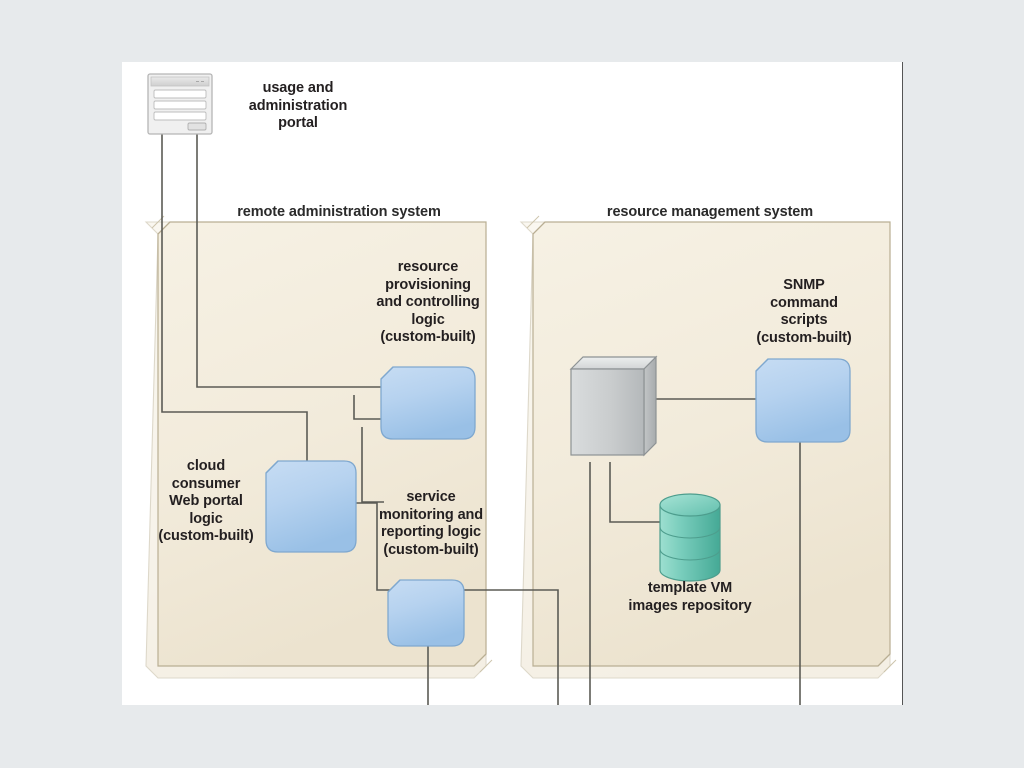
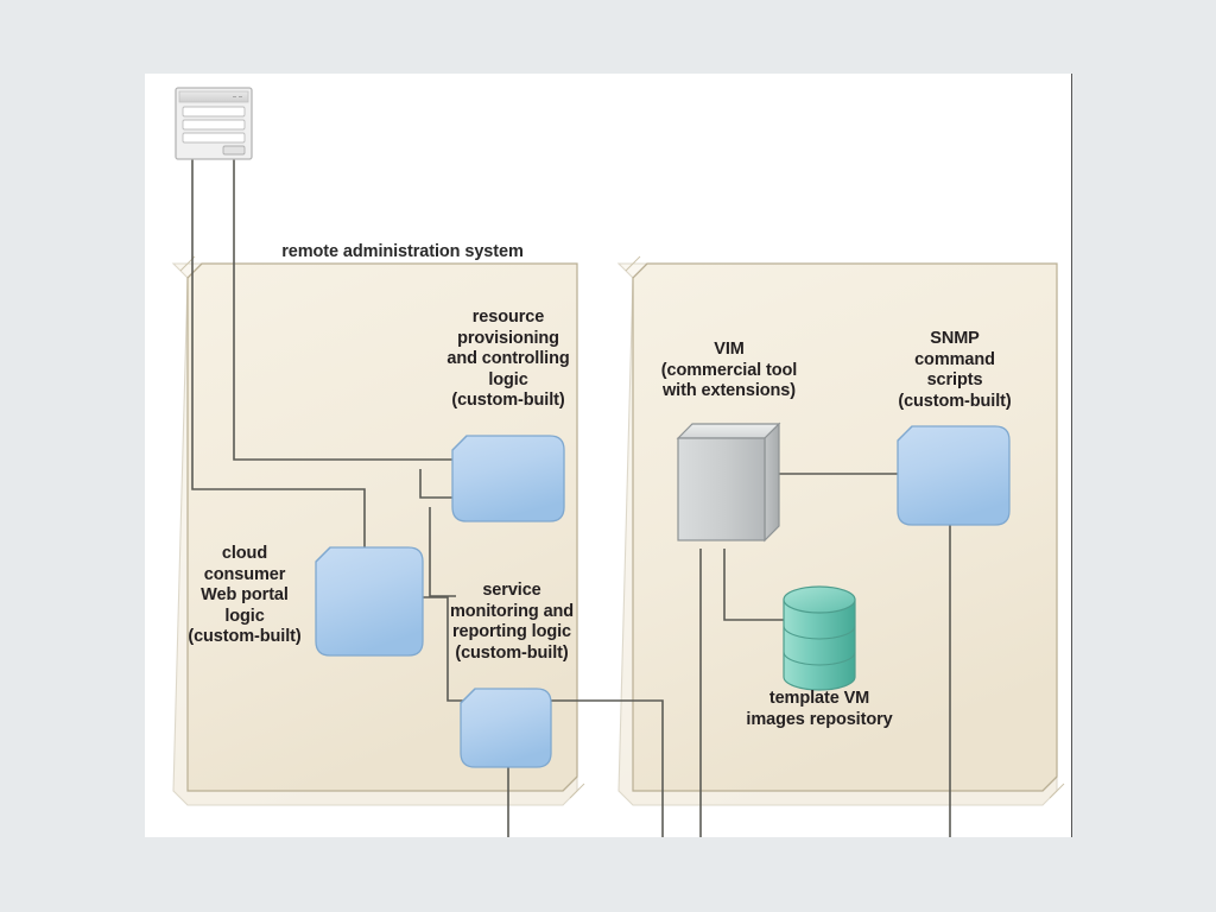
  remote administration system
- resource management system
- usage and
- administration
- portal
  resource
  provisioning
  and controlling
  logic
  (custom-built)
  cloud
  consumer
  Web portal
  logic
  (custom-built)
  service
  monitoring and
  reporting logic
  (custom-built)
+ VIM
+ (commercial tool
+ with extensions)
  SNMP
  command
  scripts
  (custom-built)
  template VM
  images repository
